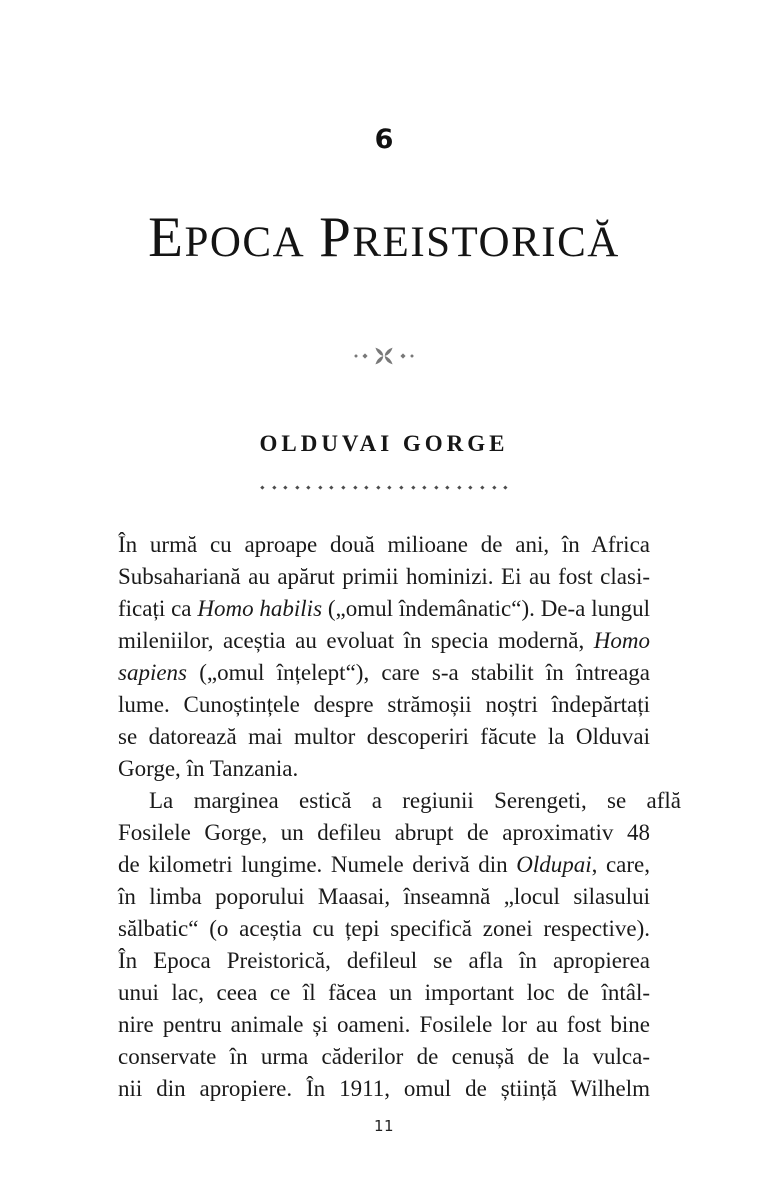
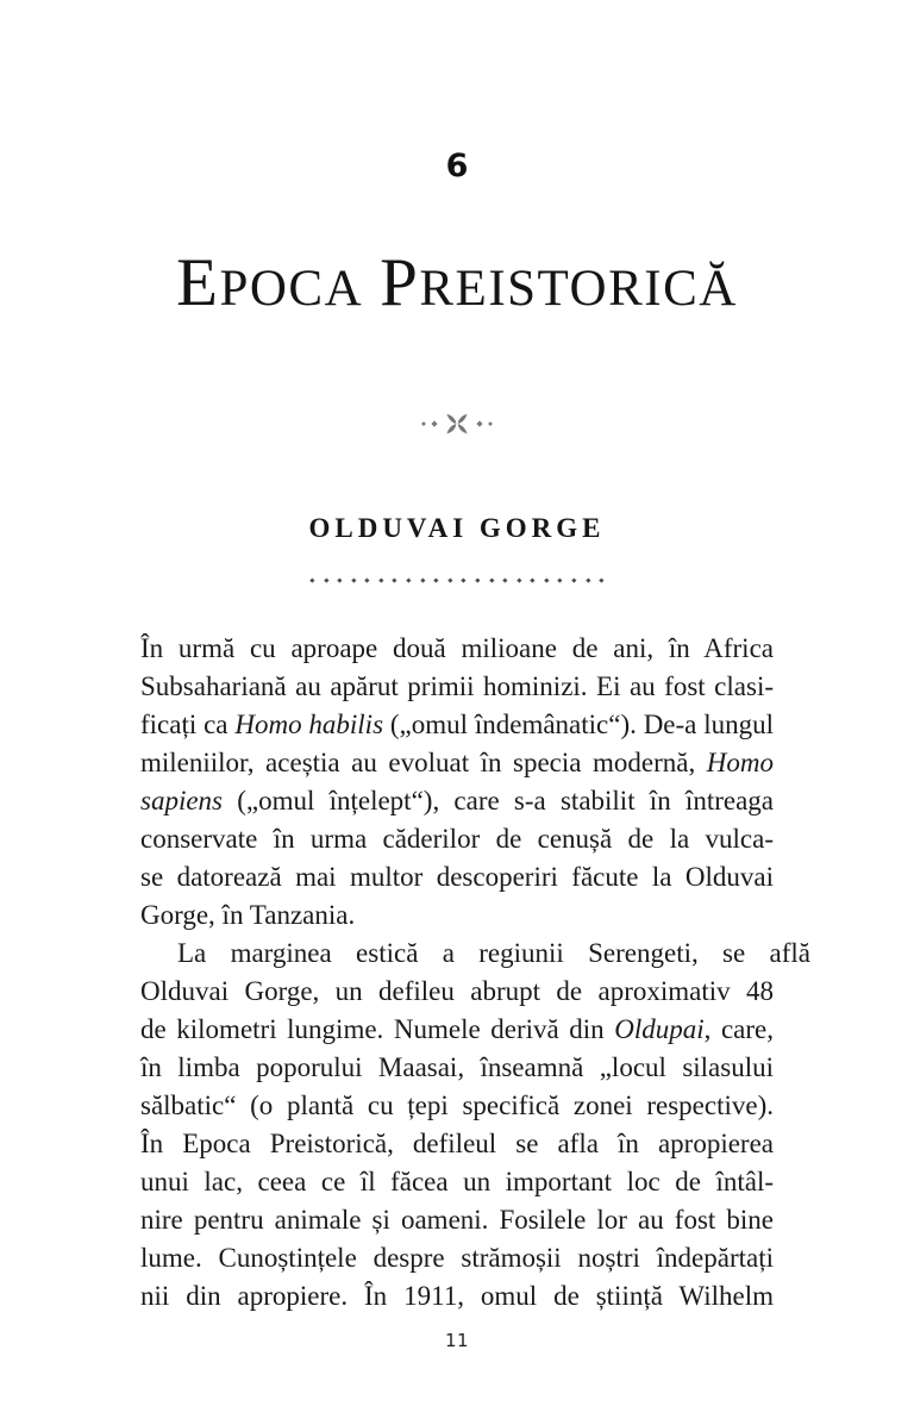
  6
  EPOCA PREISTORICĂ
  OLDUVAI GORGE
  În urmă cu aproape două milioane de ani, în Africa
  Subsahariană au apărut primii hominizi. Ei au fost clasi-
  ficați ca Homo habilis („omul îndemânatic“). De-a lungul
  mileniilor, aceștia au evoluat în specia modernă, Homo
  sapiens („omul înțelept“), care s-a stabilit în întreaga
- lume. Cunoștințele despre strămoșii noștri îndepărtați
+ conservate în urma căderilor de cenușă de la vulca-
  se datorează mai multor descoperiri făcute la Olduvai
  Gorge, în Tanzania.
  La marginea estică a regiunii Serengeti, se află
- Fosilele Gorge, un defileu abrupt de aproximativ 48
+ Olduvai Gorge, un defileu abrupt de aproximativ 48
  de kilometri lungime. Numele derivă din Oldupai, care,
  în limba poporului Maasai, înseamnă „locul silasului
- sălbatic“ (o aceștia cu țepi specifică zonei respective).
+ sălbatic“ (o plantă cu țepi specifică zonei respective).
  În Epoca Preistorică, defileul se afla în apropierea
  unui lac, ceea ce îl făcea un important loc de întâl-
  nire pentru animale și oameni. Fosilele lor au fost bine
- conservate în urma căderilor de cenușă de la vulca-
+ lume. Cunoștințele despre strămoșii noștri îndepărtați
  nii din apropiere. În 1911, omul de știință Wilhelm
  11
